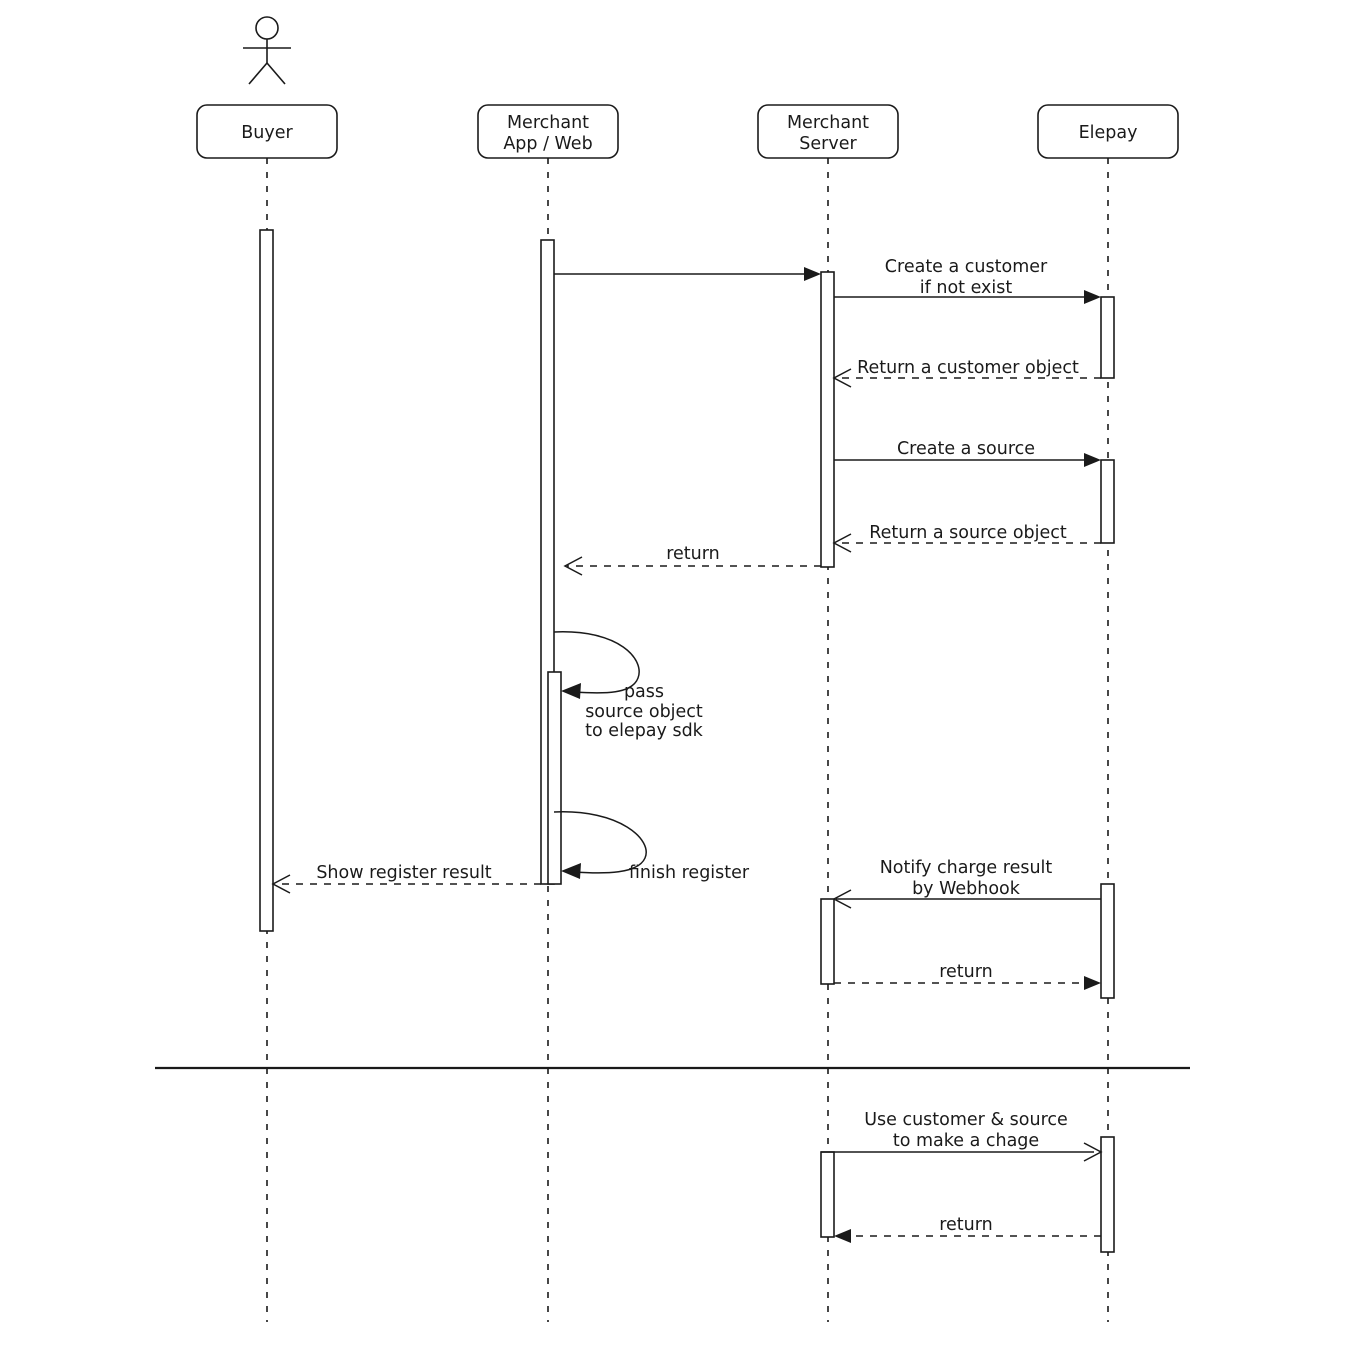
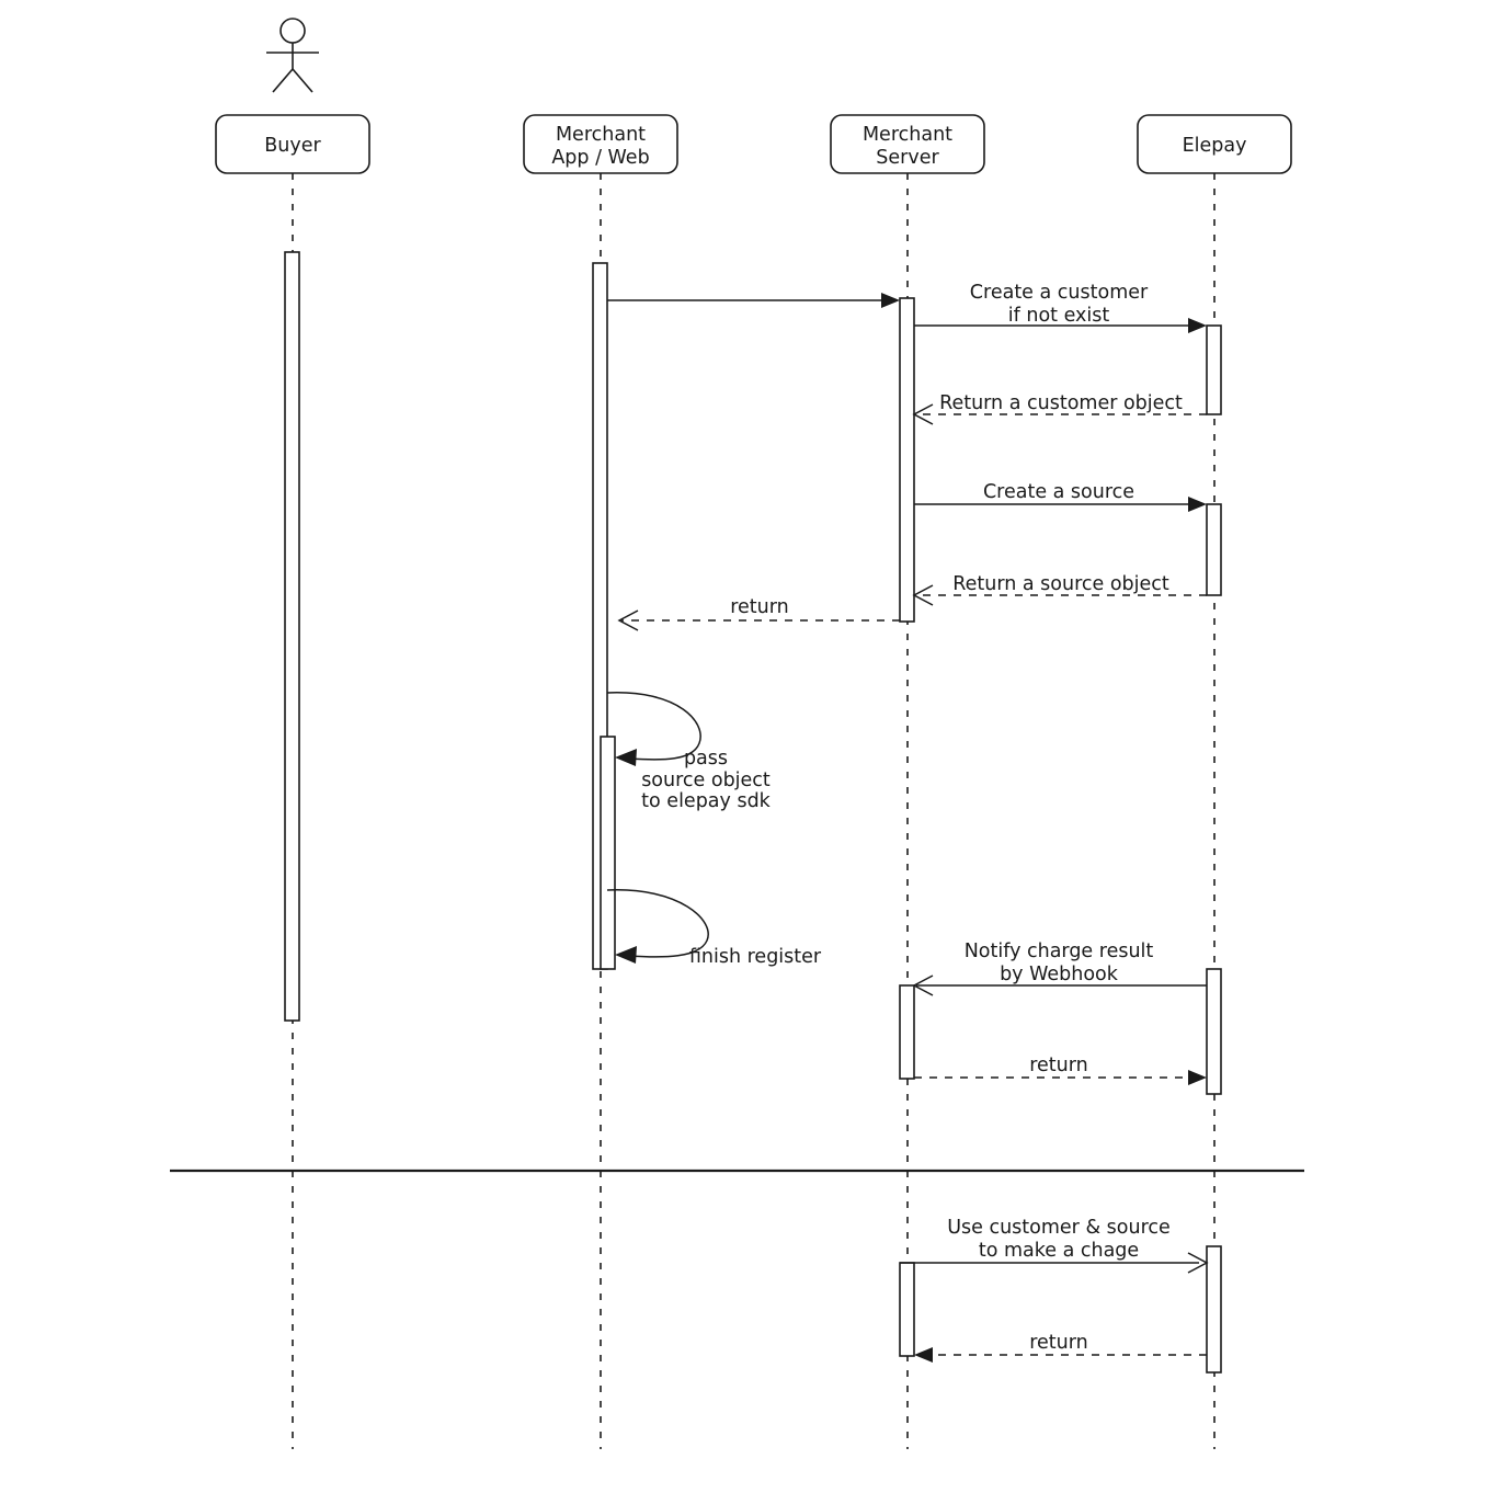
  Buyer
  Merchant
  App / Web
  Merchant
  Server
  Elepay
  Create a customer
  if not exist
  Return a customer object
  Create a source
  Return a source object
  return
  pass
  source object
  to elepay sdk
  finish register
- Show register result
  Notify charge result
  by Webhook
  return
  Use customer & source
  to make a chage
  return
